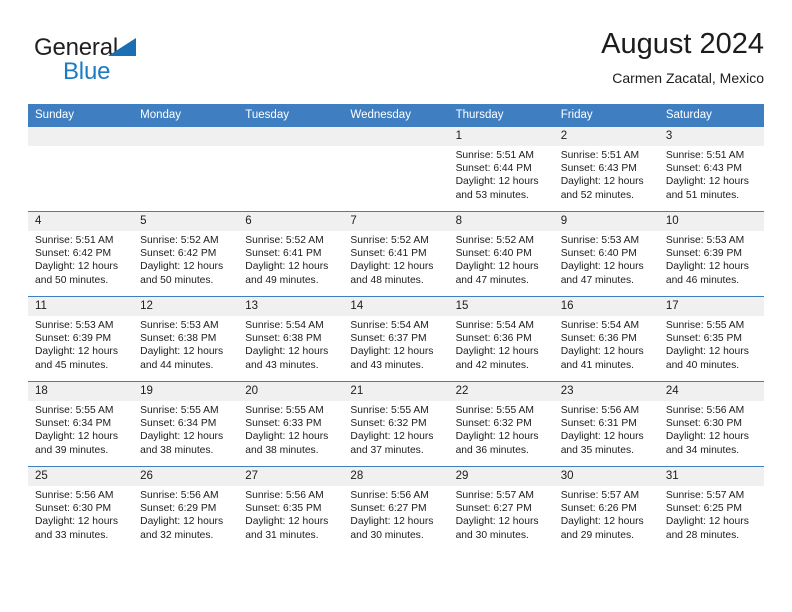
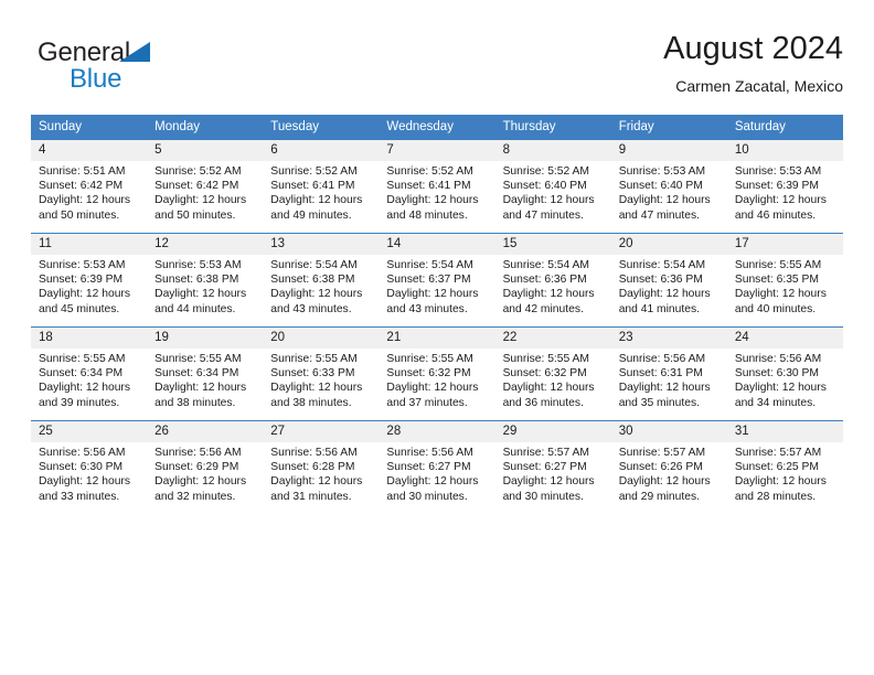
  General
  Blue
  August 2024
  Carmen Zacatal, Mexico
  Sunday	Monday	Tuesday	Wednesday	Thursday	Friday	Saturday
- 				1Sunrise: 5:51 AMSunset: 6:44 PMDaylight: 12 hoursand 53 minutes.	2Sunrise: 5:51 AMSunset: 6:43 PMDaylight: 12 hoursand 52 minutes.	3Sunrise: 5:51 AMSunset: 6:43 PMDaylight: 12 hoursand 51 minutes.
  4Sunrise: 5:51 AMSunset: 6:42 PMDaylight: 12 hoursand 50 minutes.	5Sunrise: 5:52 AMSunset: 6:42 PMDaylight: 12 hoursand 50 minutes.	6Sunrise: 5:52 AMSunset: 6:41 PMDaylight: 12 hoursand 49 minutes.	7Sunrise: 5:52 AMSunset: 6:41 PMDaylight: 12 hoursand 48 minutes.	8Sunrise: 5:52 AMSunset: 6:40 PMDaylight: 12 hoursand 47 minutes.	9Sunrise: 5:53 AMSunset: 6:40 PMDaylight: 12 hoursand 47 minutes.	10Sunrise: 5:53 AMSunset: 6:39 PMDaylight: 12 hoursand 46 minutes.
- 11Sunrise: 5:53 AMSunset: 6:39 PMDaylight: 12 hoursand 45 minutes.	12Sunrise: 5:53 AMSunset: 6:38 PMDaylight: 12 hoursand 44 minutes.	13Sunrise: 5:54 AMSunset: 6:38 PMDaylight: 12 hoursand 43 minutes.	14Sunrise: 5:54 AMSunset: 6:37 PMDaylight: 12 hoursand 43 minutes.	15Sunrise: 5:54 AMSunset: 6:36 PMDaylight: 12 hoursand 42 minutes.	16Sunrise: 5:54 AMSunset: 6:36 PMDaylight: 12 hoursand 41 minutes.	17Sunrise: 5:55 AMSunset: 6:35 PMDaylight: 12 hoursand 40 minutes.
+ 11Sunrise: 5:53 AMSunset: 6:39 PMDaylight: 12 hoursand 45 minutes.	12Sunrise: 5:53 AMSunset: 6:38 PMDaylight: 12 hoursand 44 minutes.	13Sunrise: 5:54 AMSunset: 6:38 PMDaylight: 12 hoursand 43 minutes.	14Sunrise: 5:54 AMSunset: 6:37 PMDaylight: 12 hoursand 43 minutes.	15Sunrise: 5:54 AMSunset: 6:36 PMDaylight: 12 hoursand 42 minutes.	20Sunrise: 5:54 AMSunset: 6:36 PMDaylight: 12 hoursand 41 minutes.	17Sunrise: 5:55 AMSunset: 6:35 PMDaylight: 12 hoursand 40 minutes.
  18Sunrise: 5:55 AMSunset: 6:34 PMDaylight: 12 hoursand 39 minutes.	19Sunrise: 5:55 AMSunset: 6:34 PMDaylight: 12 hoursand 38 minutes.	20Sunrise: 5:55 AMSunset: 6:33 PMDaylight: 12 hoursand 38 minutes.	21Sunrise: 5:55 AMSunset: 6:32 PMDaylight: 12 hoursand 37 minutes.	22Sunrise: 5:55 AMSunset: 6:32 PMDaylight: 12 hoursand 36 minutes.	23Sunrise: 5:56 AMSunset: 6:31 PMDaylight: 12 hoursand 35 minutes.	24Sunrise: 5:56 AMSunset: 6:30 PMDaylight: 12 hoursand 34 minutes.
- 25Sunrise: 5:56 AMSunset: 6:30 PMDaylight: 12 hoursand 33 minutes.	26Sunrise: 5:56 AMSunset: 6:29 PMDaylight: 12 hoursand 32 minutes.	27Sunrise: 5:56 AMSunset: 6:35 PMDaylight: 12 hoursand 31 minutes.	28Sunrise: 5:56 AMSunset: 6:27 PMDaylight: 12 hoursand 30 minutes.	29Sunrise: 5:57 AMSunset: 6:27 PMDaylight: 12 hoursand 30 minutes.	30Sunrise: 5:57 AMSunset: 6:26 PMDaylight: 12 hoursand 29 minutes.	31Sunrise: 5:57 AMSunset: 6:25 PMDaylight: 12 hoursand 28 minutes.
+ 25Sunrise: 5:56 AMSunset: 6:30 PMDaylight: 12 hoursand 33 minutes.	26Sunrise: 5:56 AMSunset: 6:29 PMDaylight: 12 hoursand 32 minutes.	27Sunrise: 5:56 AMSunset: 6:28 PMDaylight: 12 hoursand 31 minutes.	28Sunrise: 5:56 AMSunset: 6:27 PMDaylight: 12 hoursand 30 minutes.	29Sunrise: 5:57 AMSunset: 6:27 PMDaylight: 12 hoursand 30 minutes.	30Sunrise: 5:57 AMSunset: 6:26 PMDaylight: 12 hoursand 29 minutes.	31Sunrise: 5:57 AMSunset: 6:25 PMDaylight: 12 hoursand 28 minutes.
